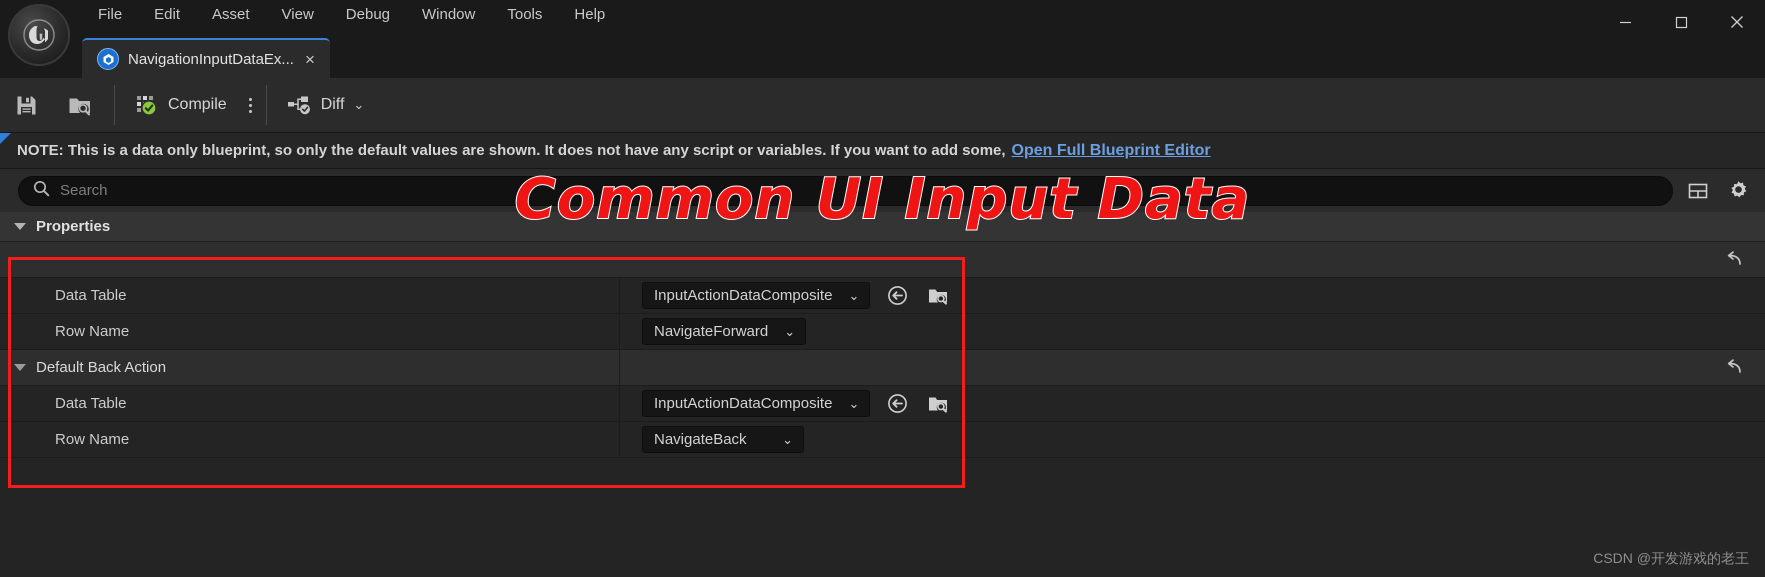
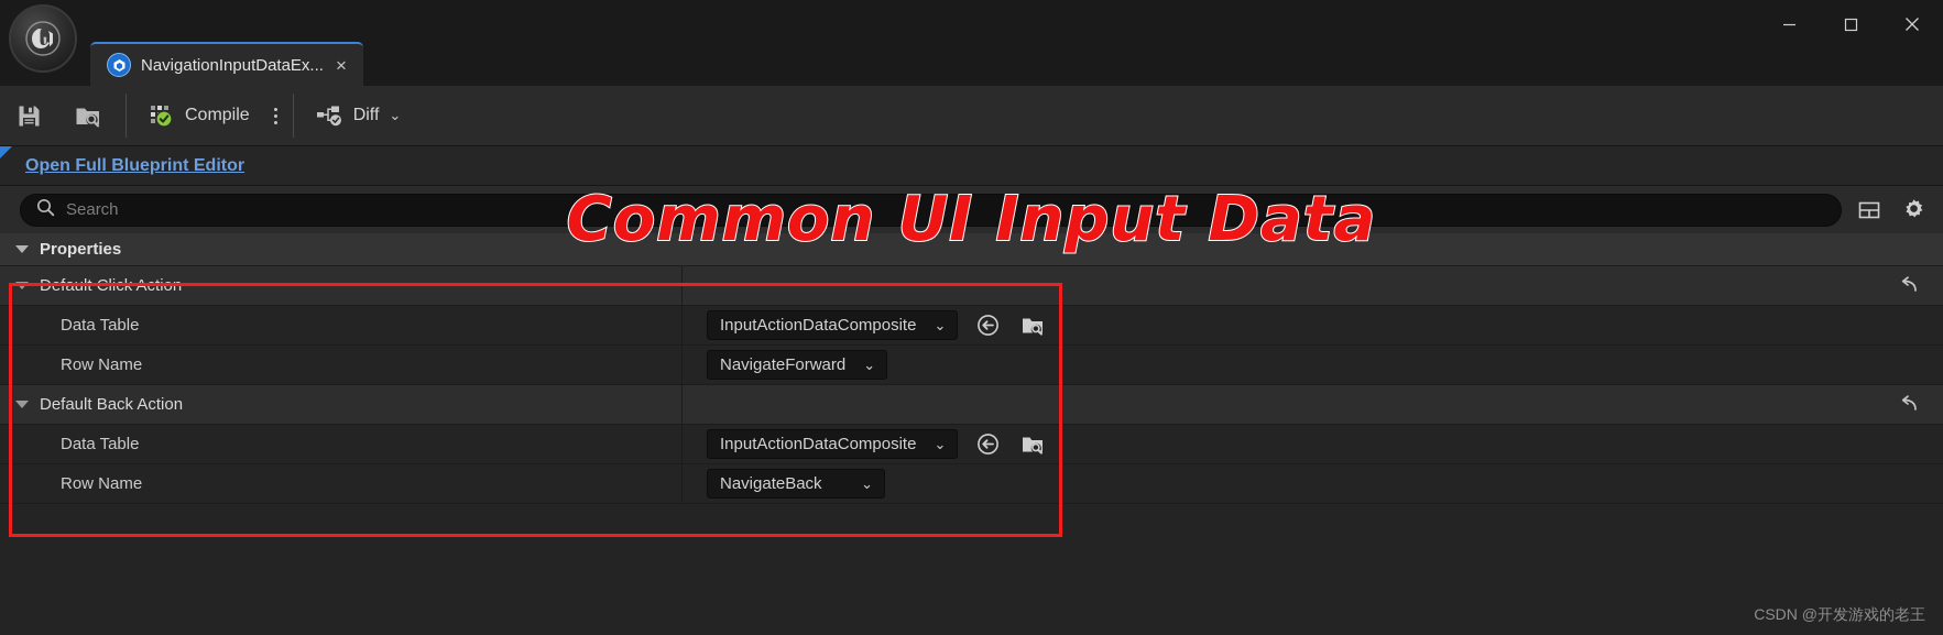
- File
- Edit
- Asset
- View
- Debug
- Window
- Tools
- Help
  NavigationInputDataEx...
  ×
  Compile
  Diff
  ⌄
- NOTE: This is a data only blueprint, so only the default values are shown. It does not have any script or variables. If you want to add some,
  Open Full Blueprint Editor
  Search
  Properties
+ Default Click Action
  Data Table
  InputActionDataComposite
  ⌄
  Row Name
  NavigateForward
  ⌄
  Default Back Action
  Data Table
  InputActionDataComposite
  ⌄
  Row Name
  NavigateBack
  ⌄
  Common UI Input Data
  CSDN @开发游戏的老王
